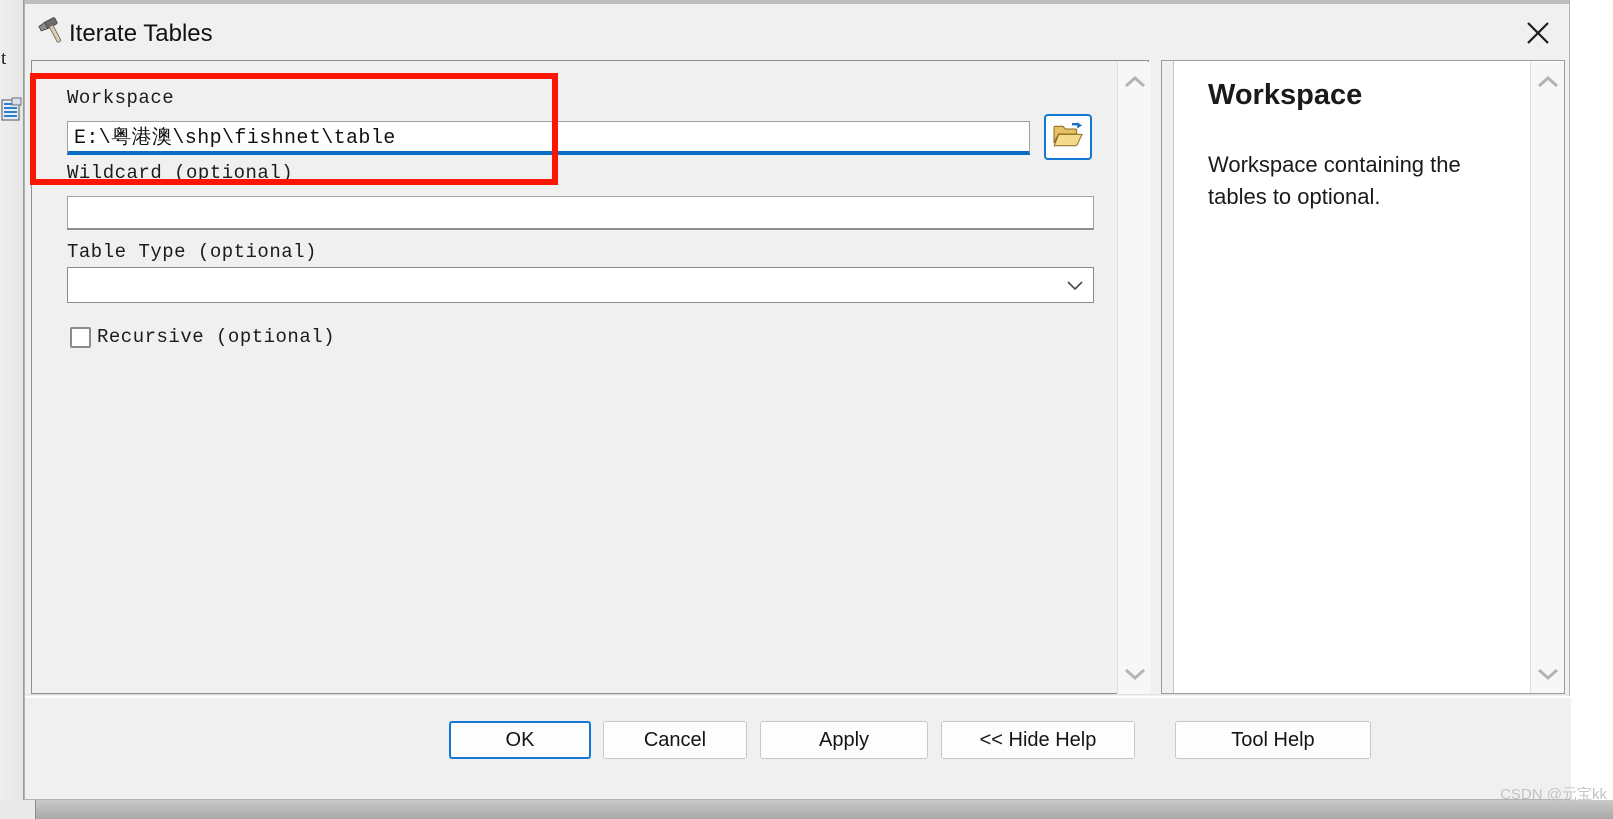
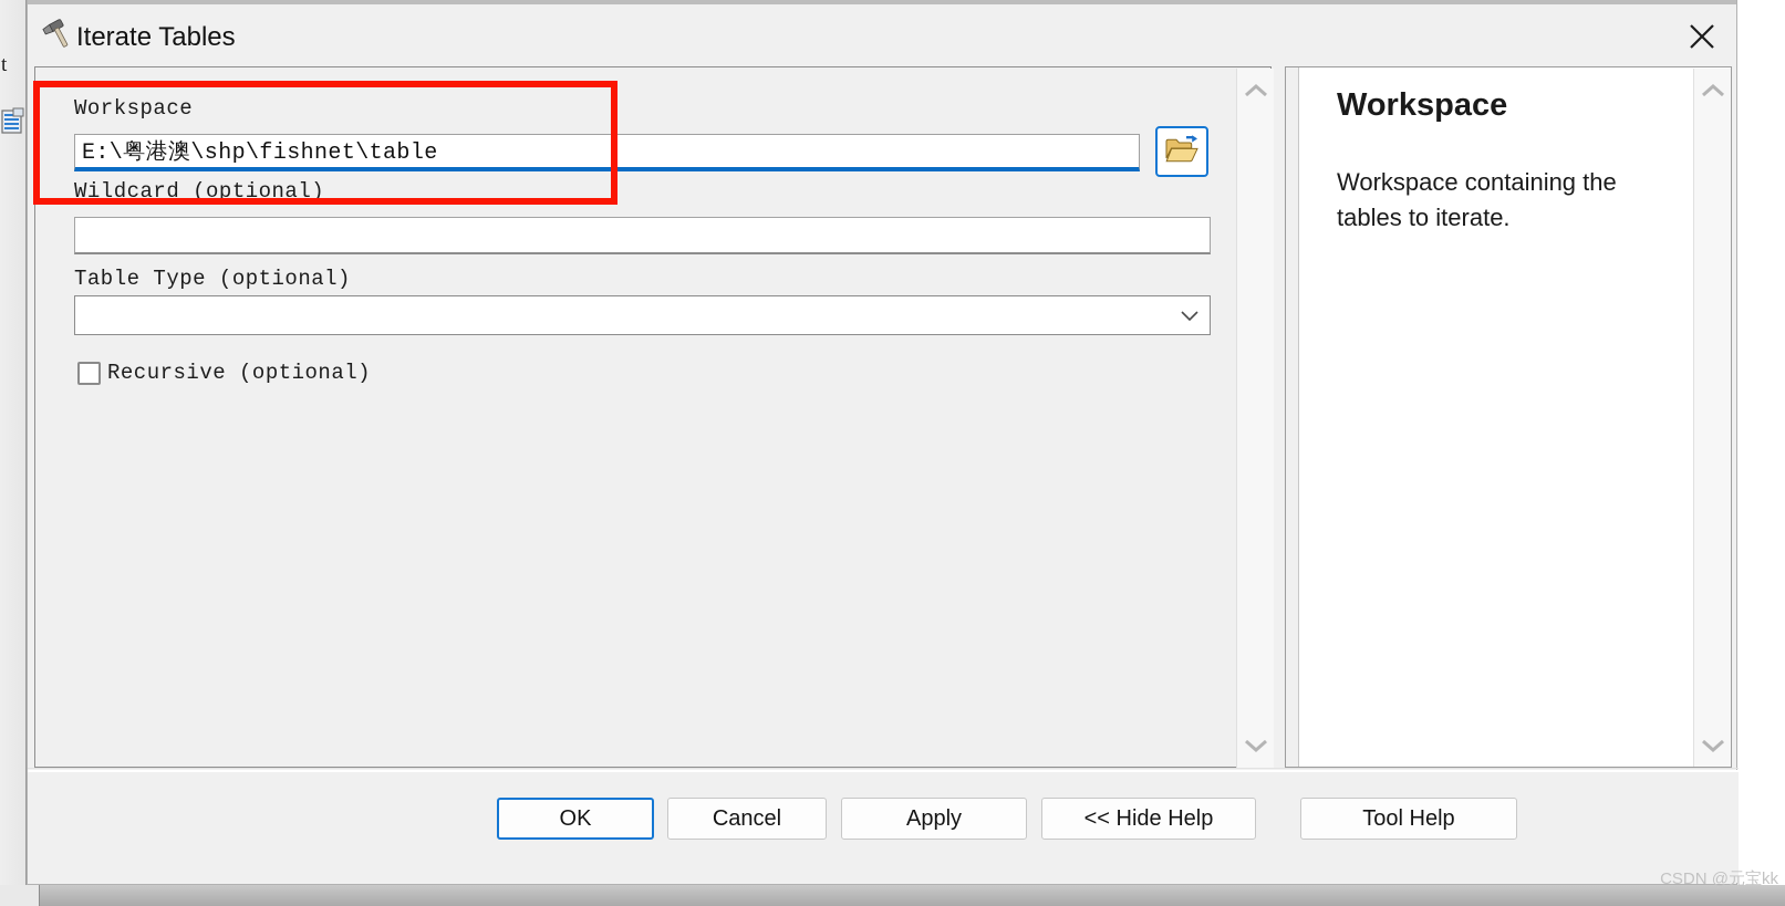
  t
  Iterate Tables
  Workspace
  E:\粤港澳\shp\fishnet\table
  Wildcard (optional)
  Table Type (optional)
  Recursive (optional)
  Workspace
- Workspace containing the tables to optional.
+ Workspace containing the tables to iterate.
  OK
  Cancel
  Apply
  << Hide Help
  Tool Help
  CSDN @元宝kk
